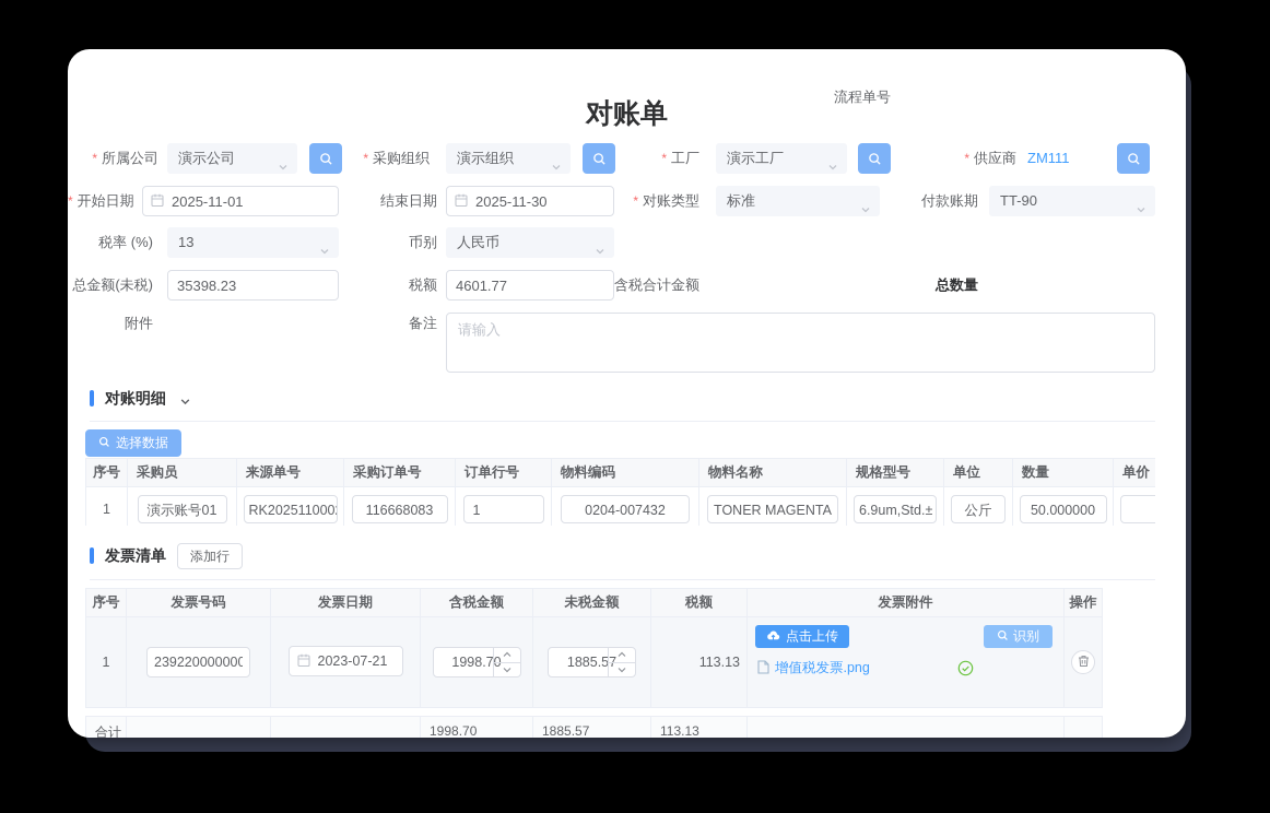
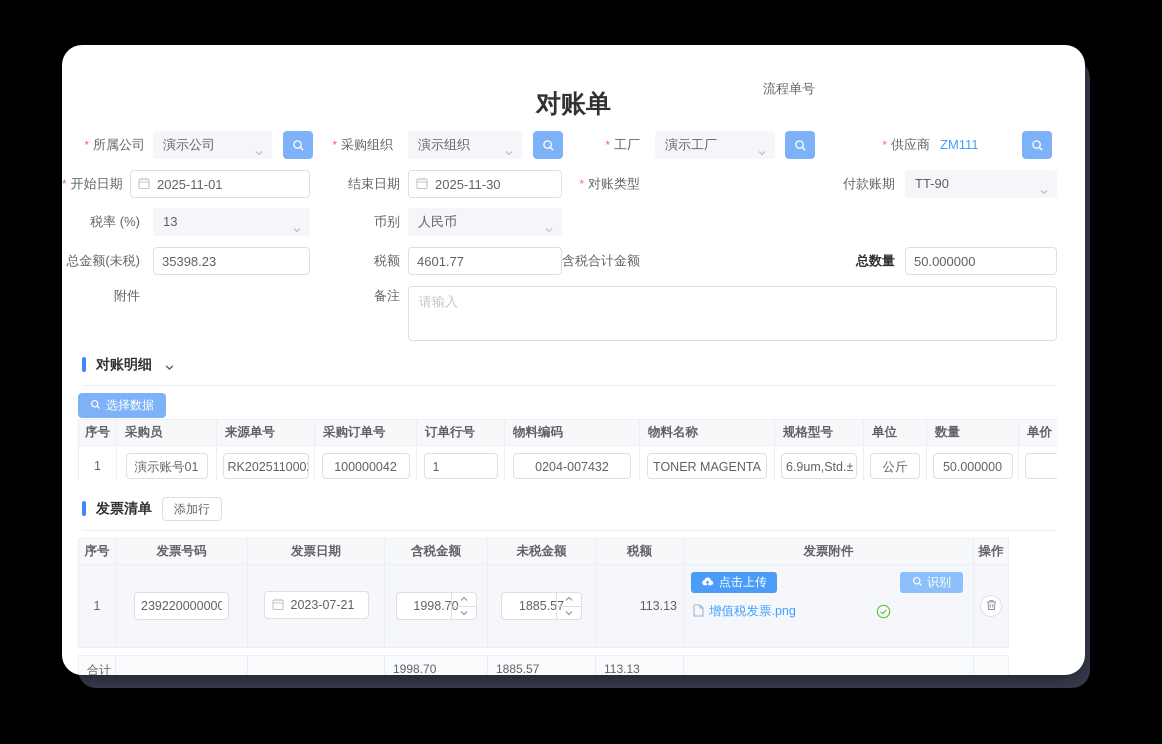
  对账单
  流程单号
  所属公司
  演示公司
  采购组织
  演示组织
  工厂
  演示工厂
  供应商
  ZM111
  开始日期
  2025-11-01
  结束日期
  2025-11-30
  对账类型
- 标准
  付款账期
  TT-90
  税率 (%)
  13
  币别
  人民币
  总金额(未税)
  35398.23
  税额
  4601.77
  含税合计金额
  总数量
+ 50.000000
  附件
  备注
  请输入
  对账明细
  选择数据
  序号	采购员	来源单号	采购订单号	订单行号	物料编码	物料名称	规格型号	单位	数量	单价
- 1	演示账号01	RK202511000	116668083	1	0204-007432	TONER MAGENTA	6.9um,Std.±	公斤	50.000000
+ 1	演示账号01	RK202511000	100000042	1	0204-007432	TONER MAGENTA	6.9um,Std.±	公斤	50.000000
  发票清单
  添加行
  序号	发票号码	发票日期	含税金额	未税金额	税额	发票附件	操作
  1	239220000000	2023-07-21	1998.70	1885.57	113.13	点击上传 识别 增值税发票.png
  合计			1998.70	1885.57	113.13
